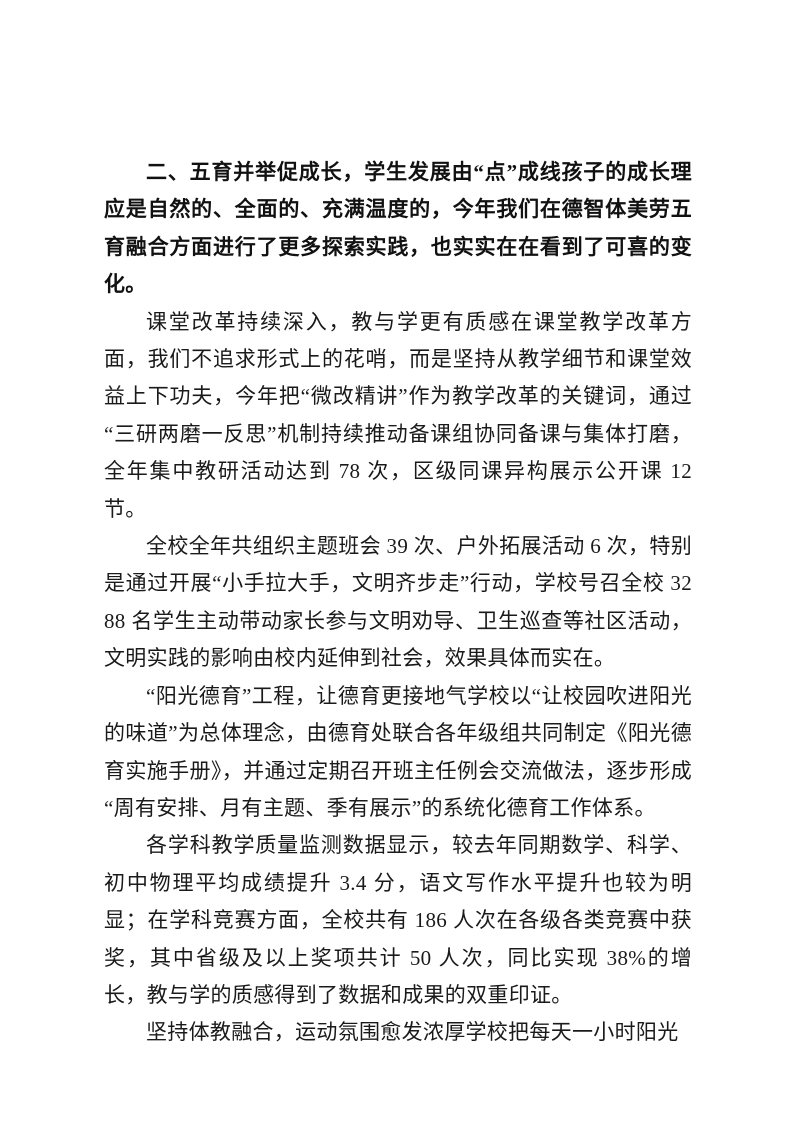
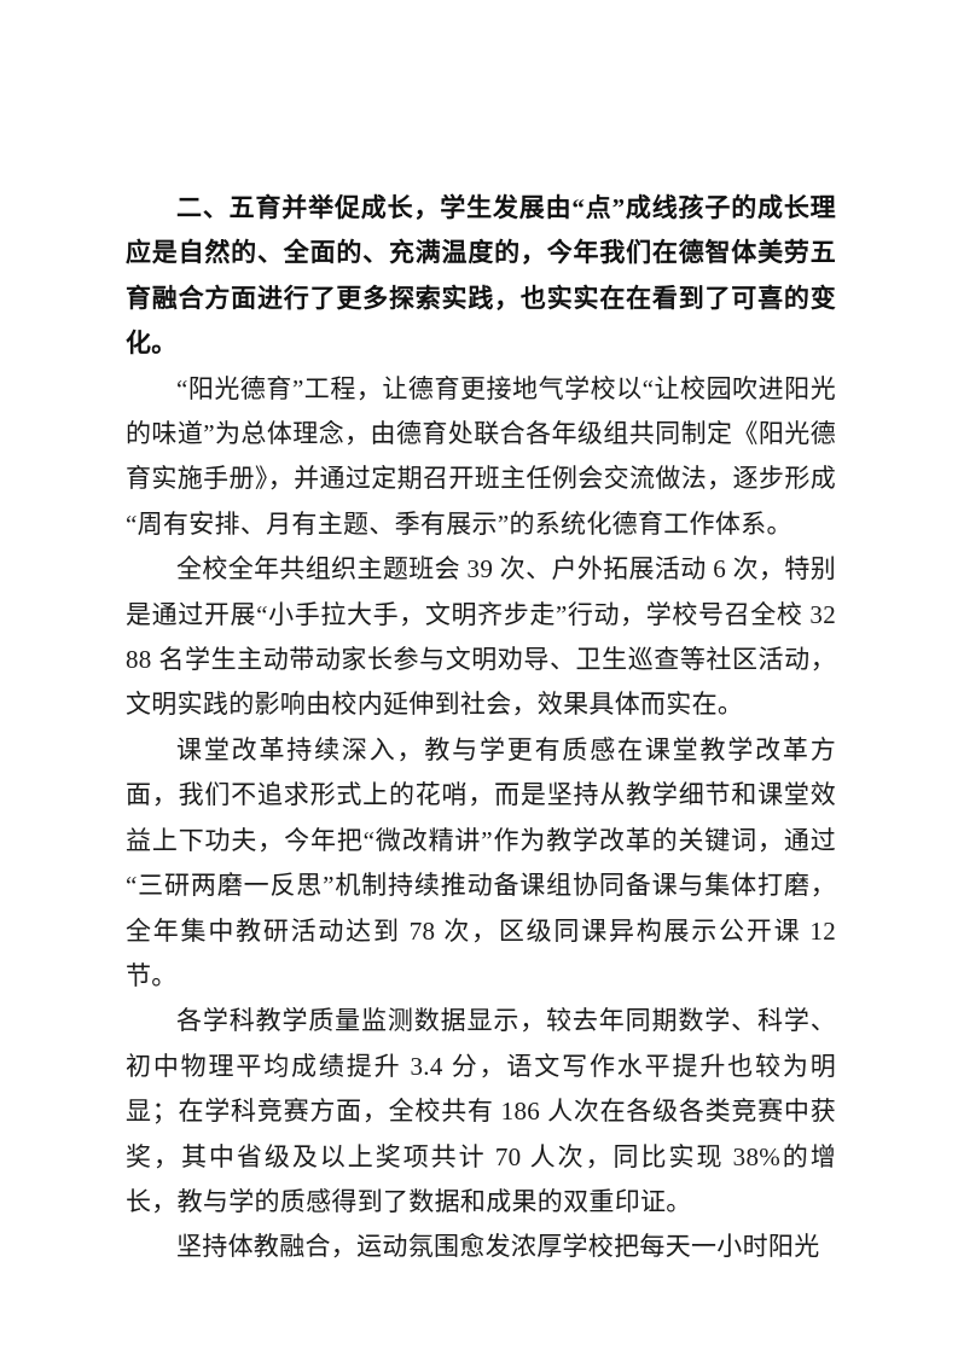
  二、五育并举促成长，学生发展由“点”成线孩子的成长理应是自然的、全面的、充满温度的，今年我们在德智体美劳五育融合方面进行了更多探索实践，也实实在在看到了可喜的变化。
- 课堂改革持续深入，教与学更有质感在课堂教学改革方面，我们不追求形式上的花哨，而是坚持从教学细节和课堂效益上下功夫，今年把“微改精讲”作为教学改革的关键词，通过“三研两磨一反思”机制持续推动备课组协同备课与集体打磨，全年集中教研活动达到 78 次，区级同课异构展示公开课 12 节。
+ “阳光德育”工程，让德育更接地气学校以“让校园吹进阳光的味道”为总体理念，由德育处联合各年级组共同制定《阳光德育实施手册》，并通过定期召开班主任例会交流做法，逐步形成“周有安排、月有主题、季有展示”的系统化德育工作体系。
  全校全年共组织主题班会 39 次、户外拓展活动 6 次，特别是通过开展“小手拉大手，文明齐步走”行动，学校号召全校 3288 名学生主动带动家长参与文明劝导、卫生巡查等社区活动，文明实践的影响由校内延伸到社会，效果具体而实在。
- “阳光德育”工程，让德育更接地气学校以“让校园吹进阳光的味道”为总体理念，由德育处联合各年级组共同制定《阳光德育实施手册》，并通过定期召开班主任例会交流做法，逐步形成“周有安排、月有主题、季有展示”的系统化德育工作体系。
+ 课堂改革持续深入，教与学更有质感在课堂教学改革方面，我们不追求形式上的花哨，而是坚持从教学细节和课堂效益上下功夫，今年把“微改精讲”作为教学改革的关键词，通过“三研两磨一反思”机制持续推动备课组协同备课与集体打磨，全年集中教研活动达到 78 次，区级同课异构展示公开课 12 节。
- 各学科教学质量监测数据显示，较去年同期数学、科学、初中物理平均成绩提升 3.4 分，语文写作水平提升也较为明显；在学科竞赛方面，全校共有 186 人次在各级各类竞赛中获奖，其中省级及以上奖项共计 50 人次，同比实现 38%的增长，教与学的质感得到了数据和成果的双重印证。
+ 各学科教学质量监测数据显示，较去年同期数学、科学、初中物理平均成绩提升 3.4 分，语文写作水平提升也较为明显；在学科竞赛方面，全校共有 186 人次在各级各类竞赛中获奖，其中省级及以上奖项共计 70 人次，同比实现 38%的增长，教与学的质感得到了数据和成果的双重印证。
  坚持体教融合，运动氛围愈发浓厚学校把每天一小时阳光
